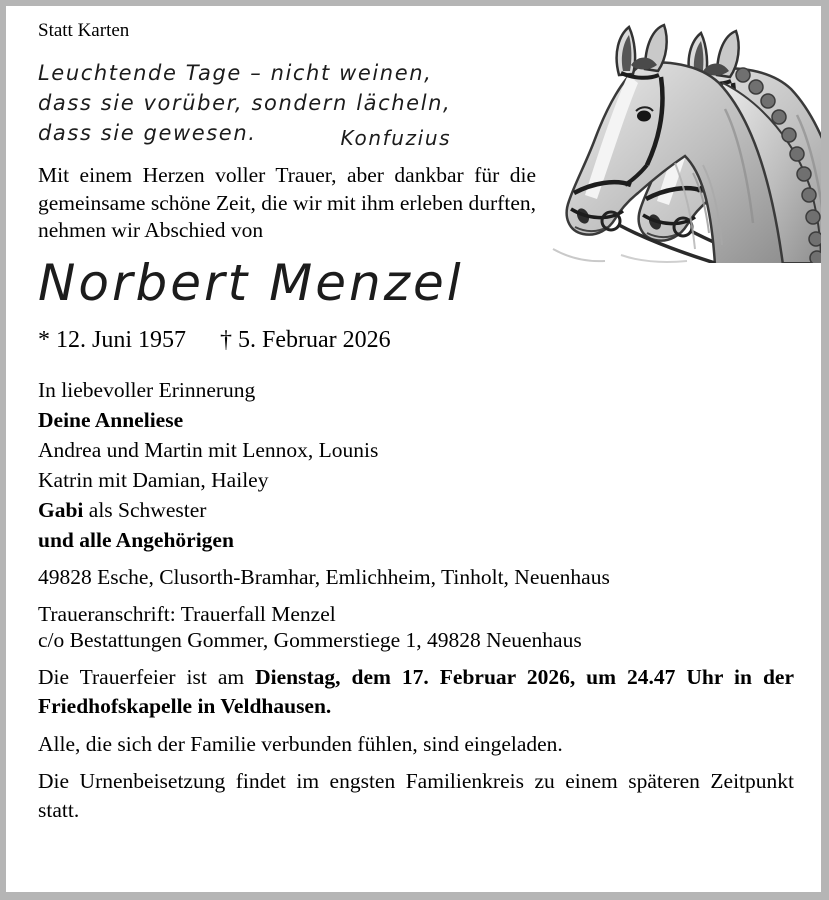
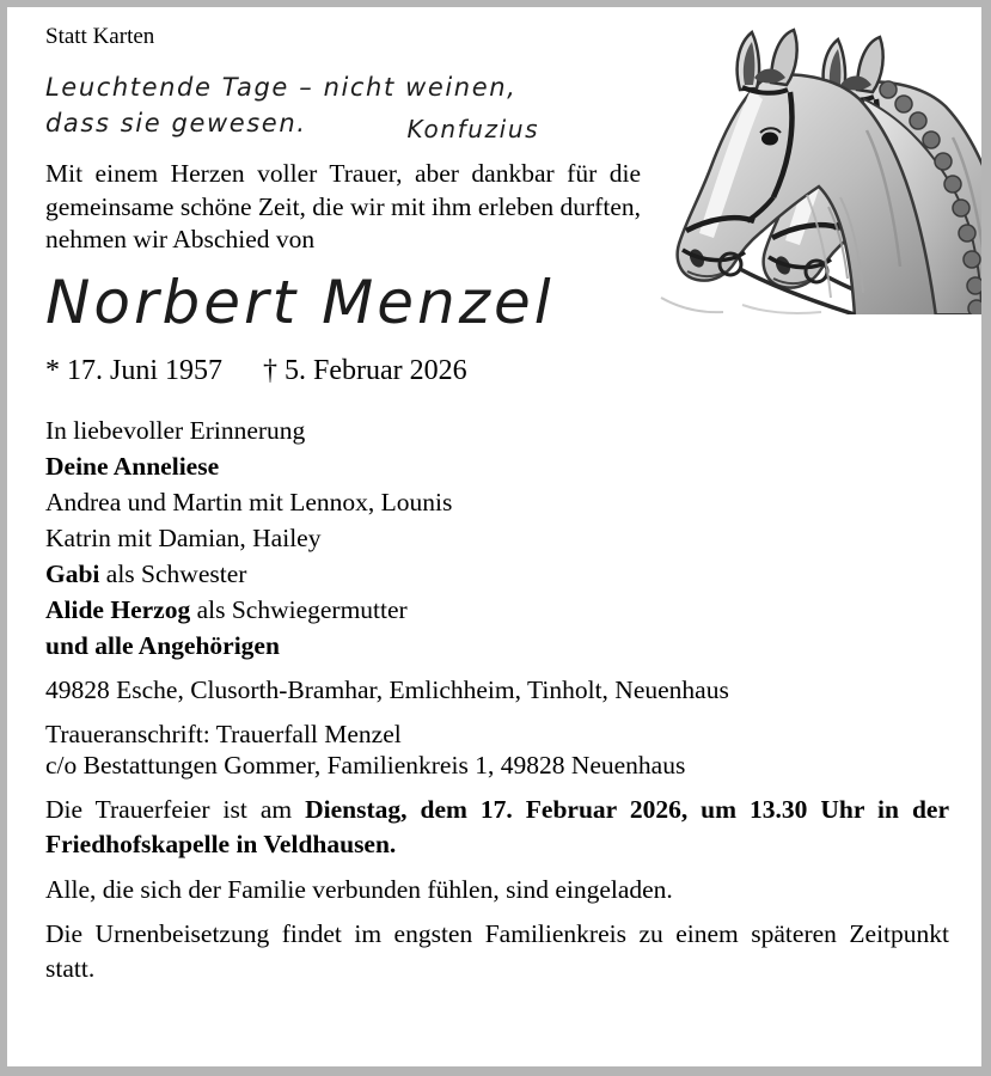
  Statt Karten
  Leuchtende Tage – nicht weinen,
- dass sie vorüber, sondern lächeln,
  dass sie gewesen. Konfuzius
  Mit einem Herzen voller Trauer, aber dankbar für die gemeinsame schöne Zeit, die wir mit ihm erleben durften, nehmen wir Abschied von
  Norbert Menzel
- * 12. Juni 1957 † 5. Februar 2026
+ * 17. Juni 1957 † 5. Februar 2026
  In liebevoller Erinnerung
  Deine Anneliese
  Andrea und Martin mit Lennox, Lounis
  Katrin mit Damian, Hailey
  Gabi als Schwester
+ Alide Herzog als Schwiegermutter
  und alle Angehörigen
  49828 Esche, Clusorth-Bramhar, Emlichheim, Tinholt, Neuenhaus
  Traueranschrift: Trauerfall Menzel
- c/o Bestattungen Gommer, Gommerstiege 1, 49828 Neuenhaus
+ c/o Bestattungen Gommer, Familienkreis 1, 49828 Neuenhaus
- Die Trauerfeier ist am Dienstag, dem 17. Februar 2026, um 24.47 Uhr in der Friedhofskapelle in Veldhausen.
+ Die Trauerfeier ist am Dienstag, dem 17. Februar 2026, um 13.30 Uhr in der Friedhofskapelle in Veldhausen.
  Alle, die sich der Familie verbunden fühlen, sind eingeladen.
  Die Urnenbeisetzung findet im engsten Familienkreis zu einem späteren Zeitpunkt statt.
